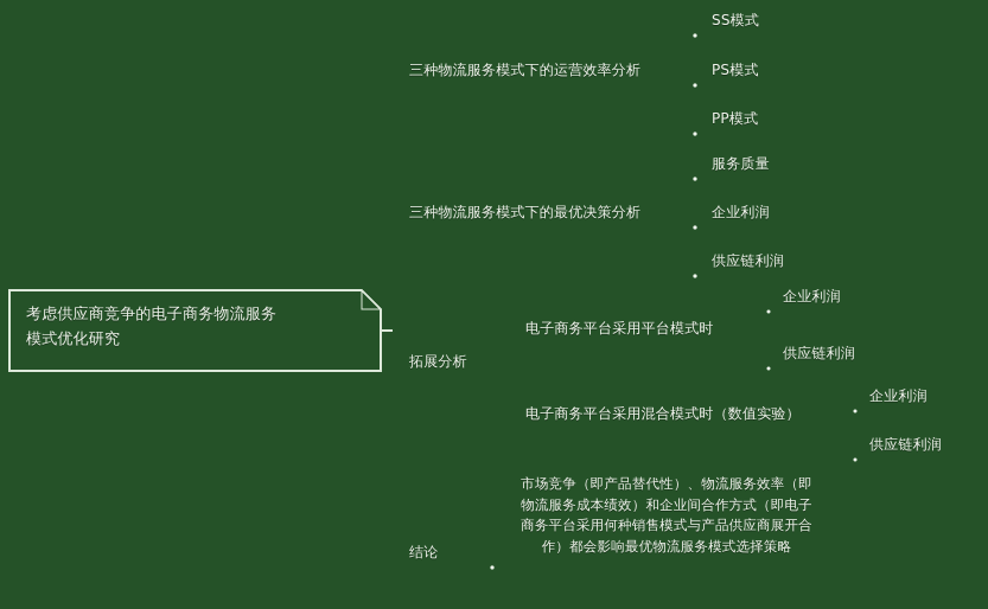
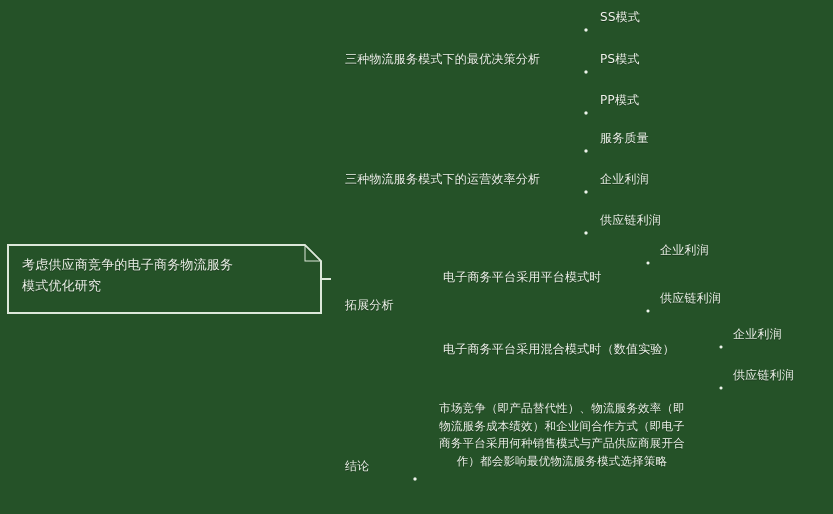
  考虑供应商竞争的电子商务物流服务
  模式优化研究
- 三种物流服务模式下的运营效率分析
+ 三种物流服务模式下的最优决策分析
  SS模式
  PS模式
  PP模式
- 三种物流服务模式下的最优决策分析
+ 三种物流服务模式下的运营效率分析
  服务质量
  企业利润
  供应链利润
  拓展分析
  电子商务平台采用平台模式时
  企业利润
  供应链利润
  电子商务平台采用混合模式时（数值实验）
  企业利润
  供应链利润
  结论
  市场竞争（即产品替代性）、物流服务效率（即
  物流服务成本绩效）和企业间合作方式（即电子
  商务平台采用何种销售模式与产品供应商展开合
  作）都会影响最优物流服务模式选择策略
